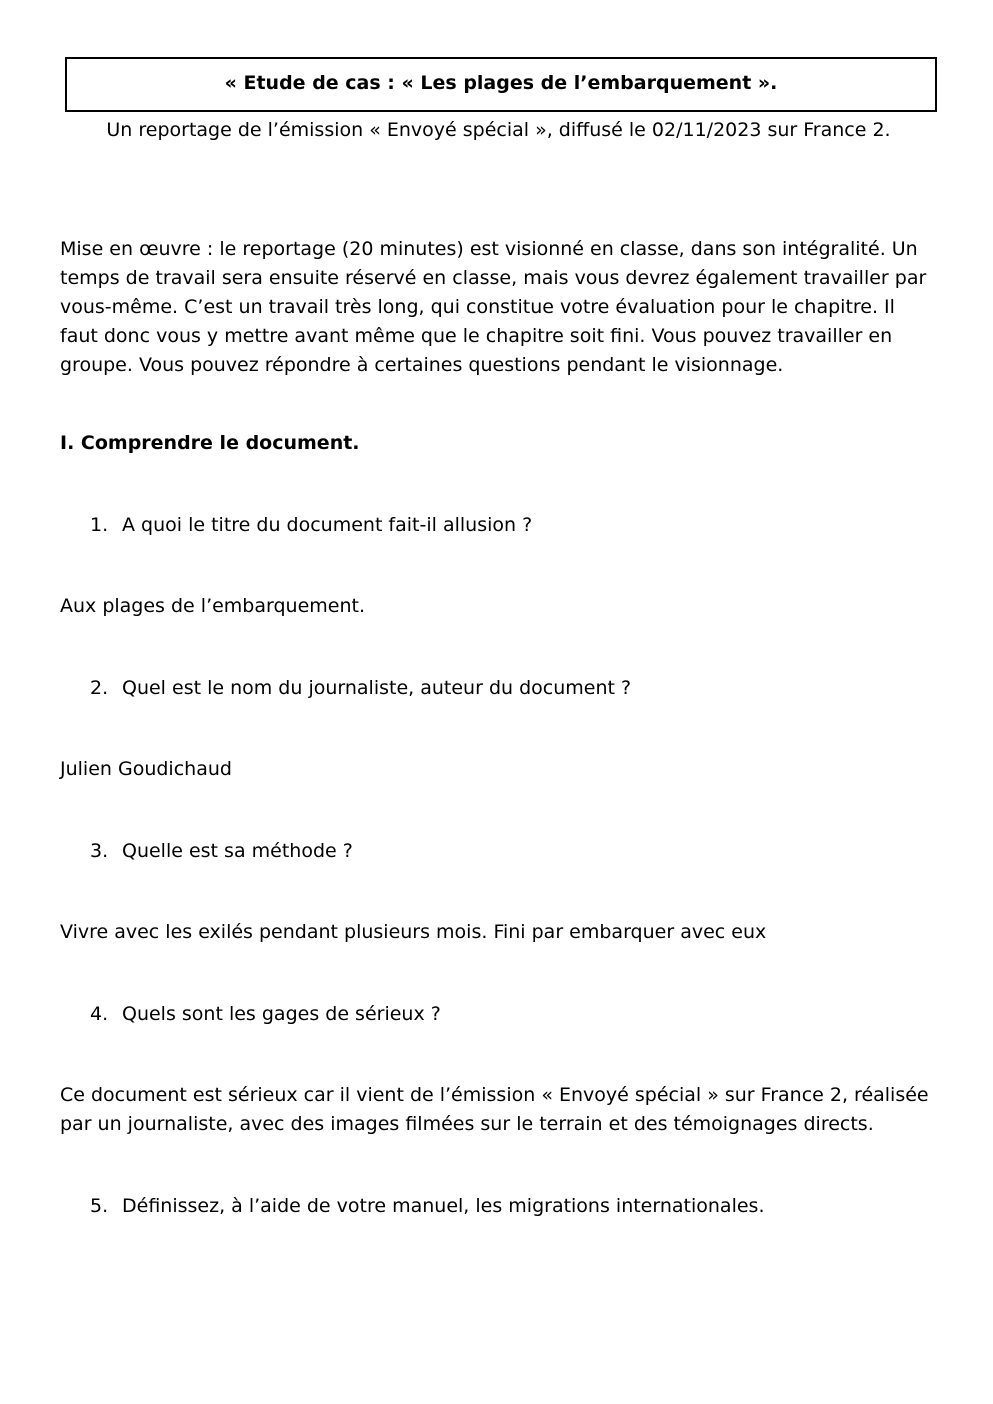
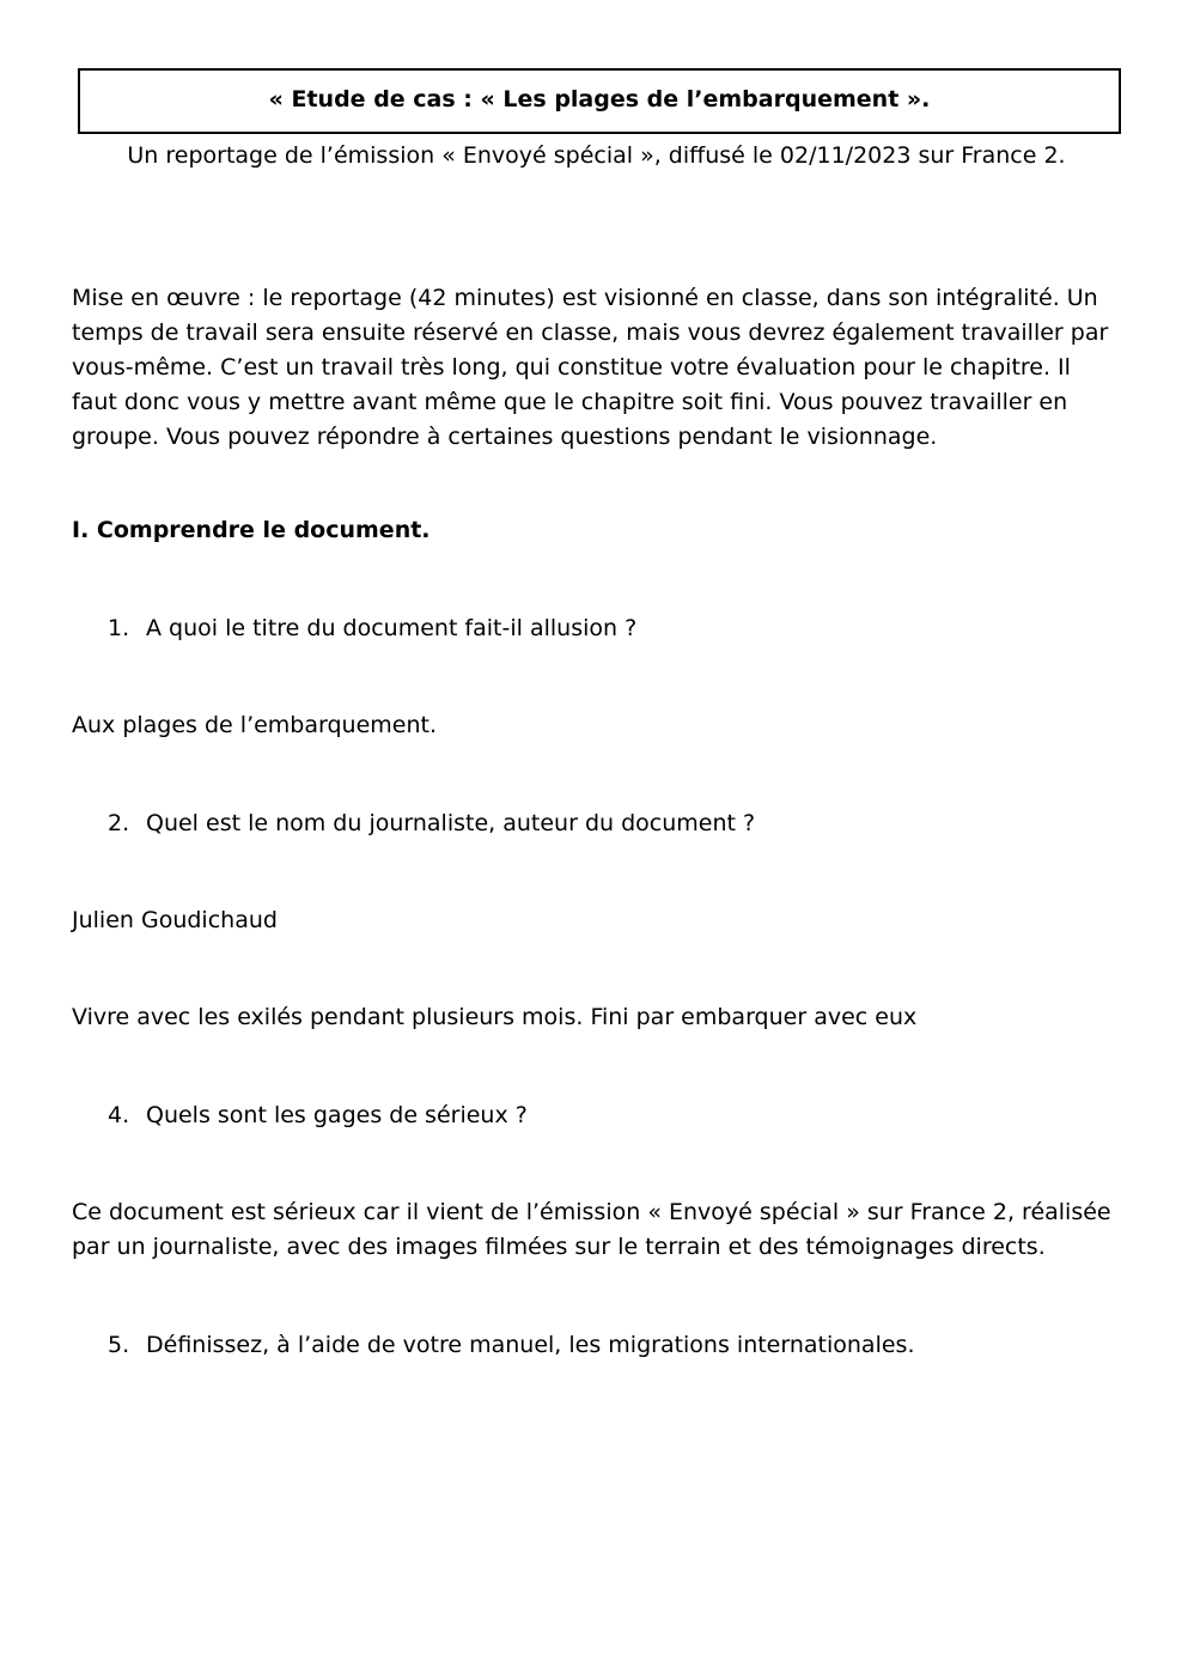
  « Etude de cas : « Les plages de l’embarquement ».
  Un reportage de l’émission « Envoyé spécial », diffusé le 02/11/2023 sur France 2.
- Mise en œuvre : le reportage (20 minutes) est visionné en classe, dans son intégralité. Un temps de travail sera ensuite réservé en classe, mais vous devrez également travailler par vous-même. C’est un travail très long, qui constitue votre évaluation pour le chapitre. Il faut donc vous y mettre avant même que le chapitre soit fini. Vous pouvez travailler en groupe. Vous pouvez répondre à certaines questions pendant le visionnage.
+ Mise en œuvre : le reportage (42 minutes) est visionné en classe, dans son intégralité. Un temps de travail sera ensuite réservé en classe, mais vous devrez également travailler par vous-même. C’est un travail très long, qui constitue votre évaluation pour le chapitre. Il faut donc vous y mettre avant même que le chapitre soit fini. Vous pouvez travailler en groupe. Vous pouvez répondre à certaines questions pendant le visionnage.
  I. Comprendre le document.
  1.
  A quoi le titre du document fait-il allusion ?
  Aux plages de l’embarquement.
  2.
  Quel est le nom du journaliste, auteur du document ?
  Julien Goudichaud
- 3.
- Quelle est sa méthode ?
  Vivre avec les exilés pendant plusieurs mois. Fini par embarquer avec eux
  4.
  Quels sont les gages de sérieux ?
  Ce document est sérieux car il vient de l’émission « Envoyé spécial » sur France 2, réalisée par un journaliste, avec des images filmées sur le terrain et des témoignages directs.
  5.
  Définissez, à l’aide de votre manuel, les migrations internationales.
